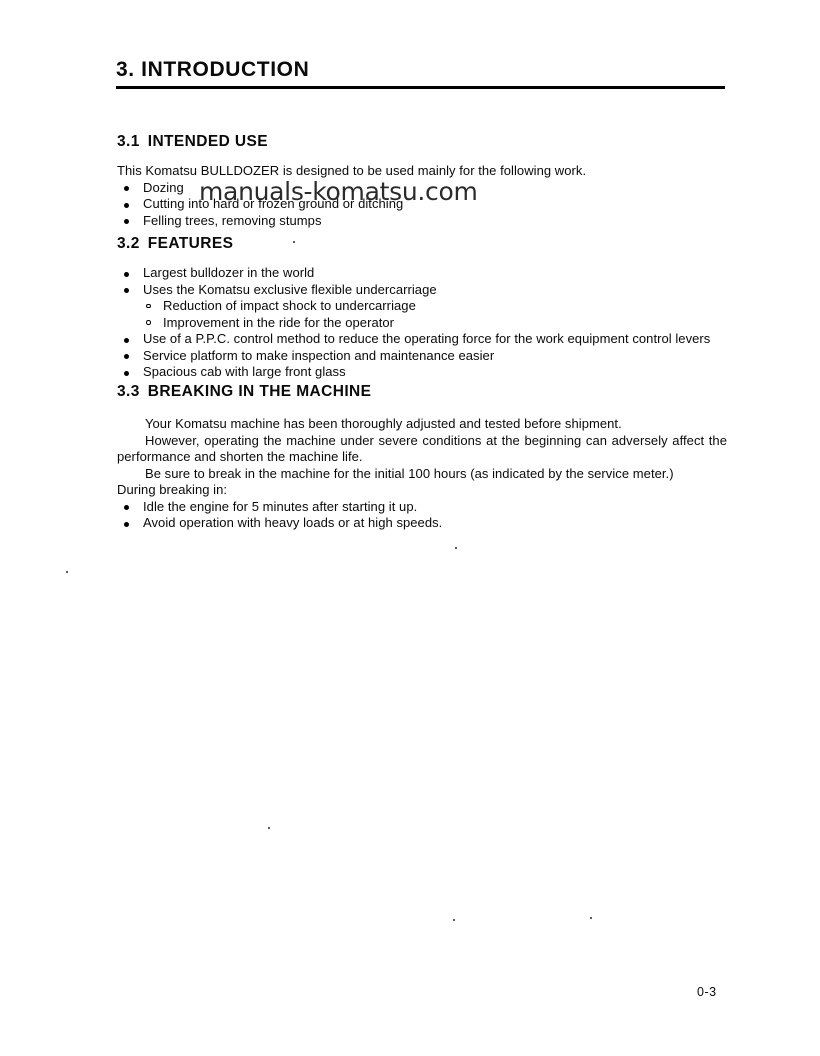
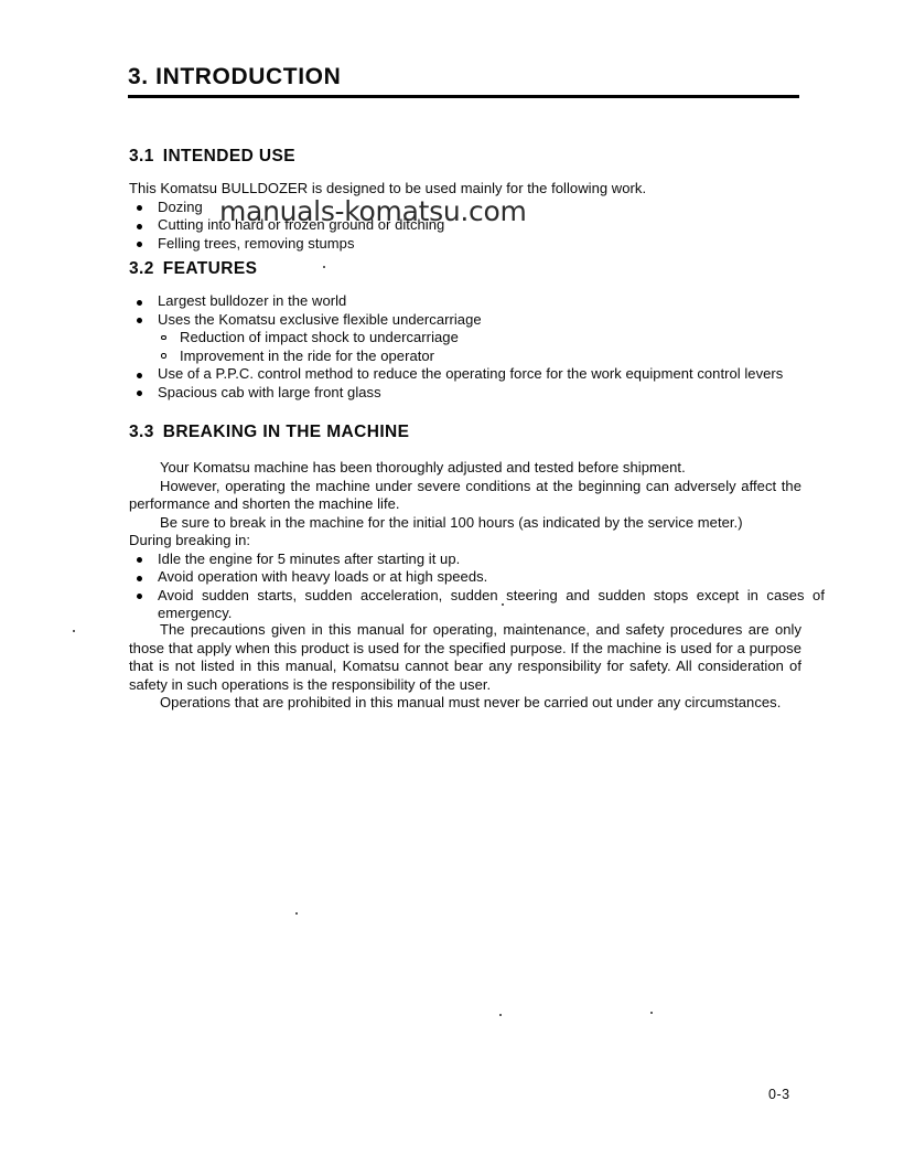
  3. INTRODUCTION
  3.1 INTENDED USE
  This Komatsu BULLDOZER is designed to be used mainly for the following work.
  Dozing
  Cutting into hard or frozen ground or ditching
  Felling trees, removing stumps
  3.2 FEATURES
  Largest bulldozer in the world
  Uses the Komatsu exclusive flexible undercarriage
  Reduction of impact shock to undercarriage
  Improvement in the ride for the operator
  Use of a P.P.C. control method to reduce the operating force for the work equipment control levers
- Service platform to make inspection and maintenance easier
  Spacious cab with large front glass
  3.3 BREAKING IN THE MACHINE
  Your Komatsu machine has been thoroughly adjusted and tested before shipment.
  However, operating the machine under severe conditions at the beginning can adversely affect the performance and shorten the machine life.
  Be sure to break in the machine for the initial 100 hours (as indicated by the service meter.)
  During breaking in:
  Idle the engine for 5 minutes after starting it up.
  Avoid operation with heavy loads or at high speeds.
+ Avoid sudden starts, sudden acceleration, sudden steering and sudden stops except in cases of emergency.
+ The precautions given in this manual for operating, maintenance, and safety procedures are only those that apply when this product is used for the specified purpose. If the machine is used for a purpose that is not listed in this manual, Komatsu cannot bear any responsibility for safety. All consideration of safety in such operations is the responsibility of the user.
+ Operations that are prohibited in this manual must never be carried out under any circumstances.
  manuals-komatsu.com
  0-3
